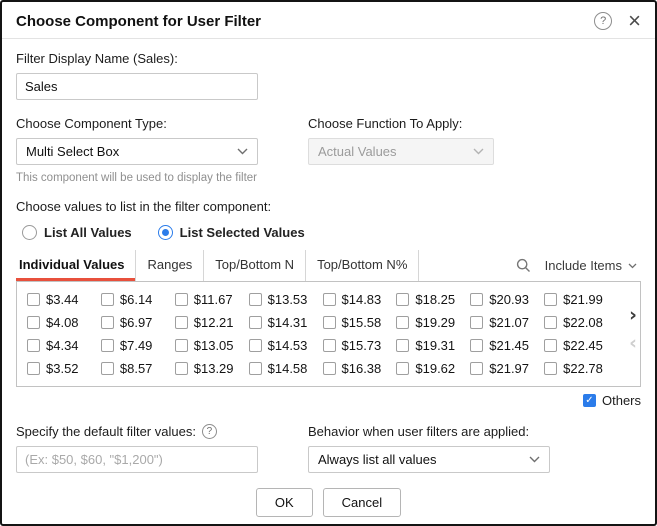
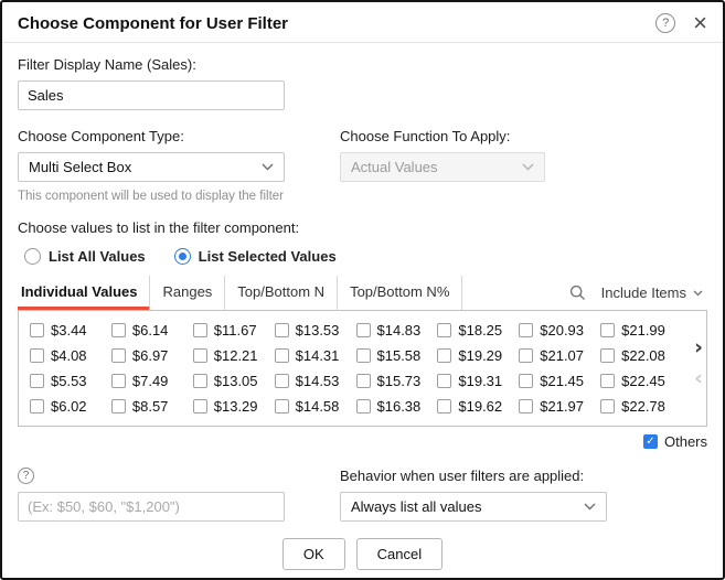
  Choose Component for User Filter
  ?
  ×
  Filter Display Name (Sales):
  Sales
  Choose Component Type:
  Multi Select Box
  This component will be used to display the filter
  Choose Function To Apply:
  Actual Values
  Choose values to list in the filter component:
  List All Values
  List Selected Values
  Individual Values
  Ranges
  Top/Bottom N
  Top/Bottom N%
  Include Items
  $3.44
  $6.14
  $11.67
  $13.53
  $14.83
  $18.25
  $20.93
  $21.99
  $4.08
  $6.97
  $12.21
  $14.31
  $15.58
  $19.29
  $21.07
  $22.08
- $4.34
+ $5.53
  $7.49
  $13.05
  $14.53
  $15.73
  $19.31
  $21.45
  $22.45
- $3.52
+ $6.02
  $8.57
  $13.29
  $14.58
  $16.38
  $19.62
  $21.97
  $22.78
  ›
  ‹
  ✓
  Others
- Specify the default filter values:
  ?
  (Ex: $50, $60, "$1,200")
  Behavior when user filters are applied:
  Always list all values
  OK
  Cancel
